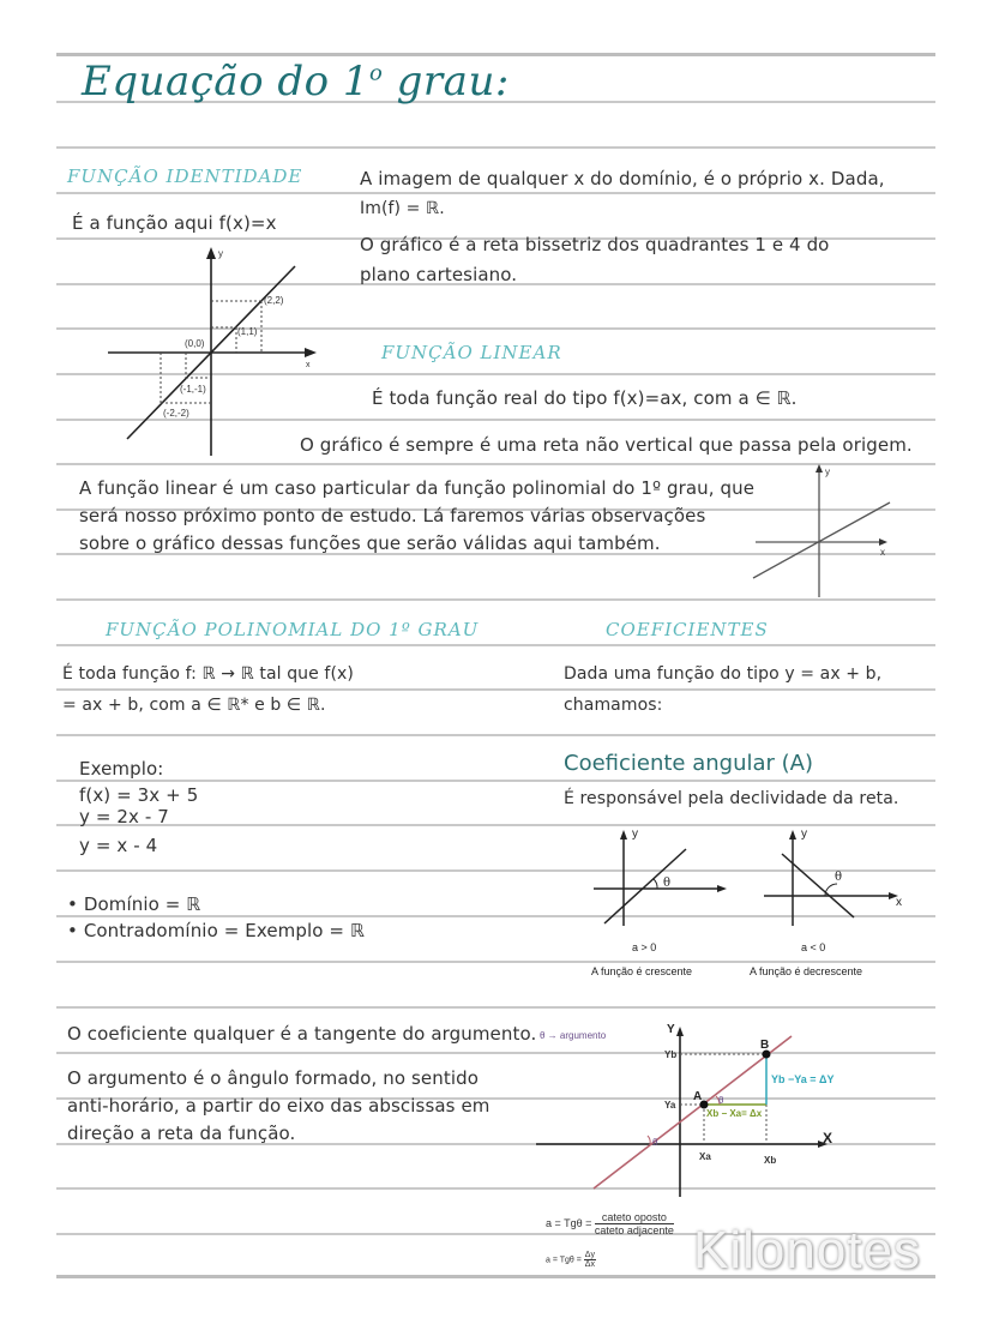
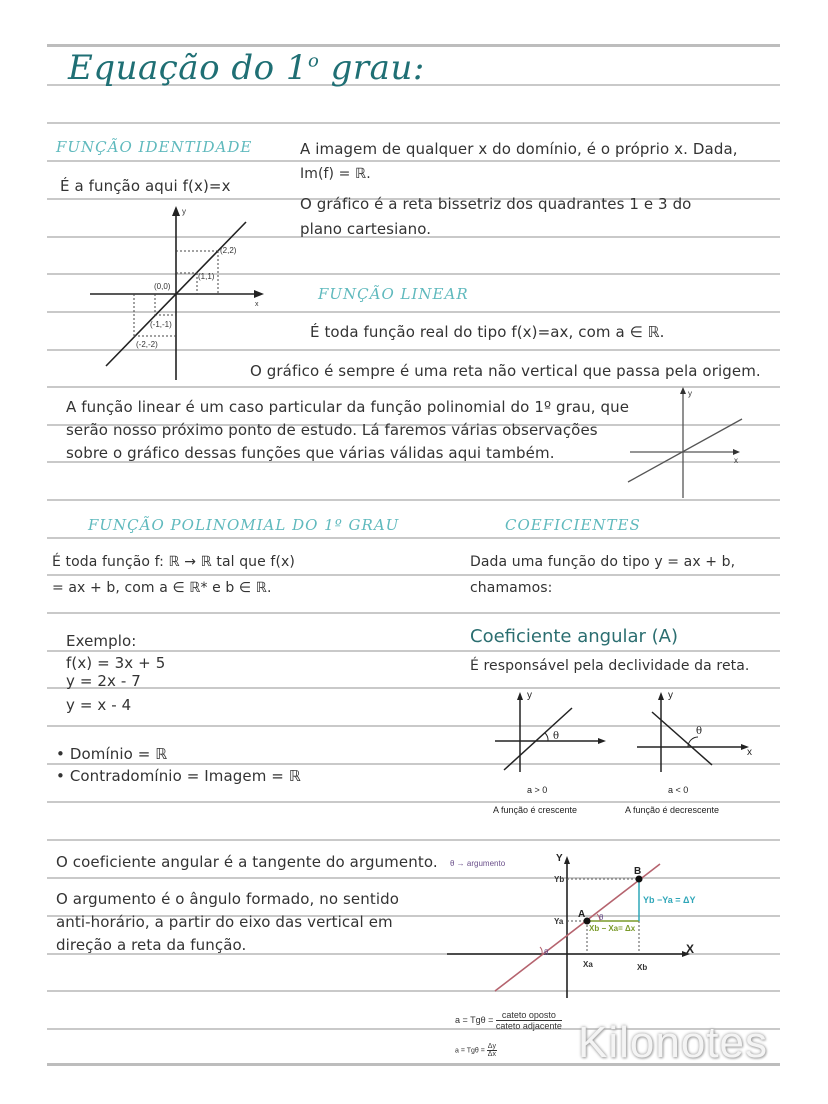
  Equação do 1o grau:
  FUNÇÃO IDENTIDADE
  É a função aqui f(x)=x
  A imagem de qualquer x do domínio, é o próprio x. Dada,
  Im(f) = ℝ.
- O gráfico é a reta bissetriz dos quadrantes 1 e 4 do
+ O gráfico é a reta bissetriz dos quadrantes 1 e 3 do
  plano cartesiano.
  y
  (2,2)
  (1,1)
  (0,0)
  (-1,-1)
  (-2,-2)
  FUNÇÃO LINEAR
  É toda função real do tipo f(x)=ax, com a ∈ ℝ.
  O gráfico é sempre é uma reta não vertical que passa pela origem.
  A função linear é um caso particular da função polinomial do 1º grau, que
- será nosso próximo ponto de estudo. Lá faremos várias observações
+ serão nosso próximo ponto de estudo. Lá faremos várias observações
- sobre o gráfico dessas funções que serão válidas aqui também.
+ sobre o gráfico dessas funções que várias válidas aqui também.
  y
  x
  FUNÇÃO POLINOMIAL DO 1º GRAU
  É toda função f: ℝ → ℝ tal que f(x)
  = ax + b, com a ∈ ℝ* e b ∈ ℝ.
  Exemplo:
  f(x) = 3x + 5
  y = 2x - 7
  y = x - 4
  • Domínio = ℝ
- • Contradomínio = Exemplo = ℝ
+ • Contradomínio = Imagem = ℝ
  COEFICIENTES
  Dada uma função do tipo y = ax + b,
  chamamos:
  Coeficiente angular (A)
  É responsável pela declividade da reta.
  y
  θ
  a > 0
  A função é crescente
  y
  x
  θ
  a < 0
  A função é decrescente
- O coeficiente qualquer é a tangente do argumento.
+ O coeficiente angular é a tangente do argumento.
  O argumento é o ângulo formado, no sentido
- anti-horário, a partir do eixo das abscissas em
+ anti-horário, a partir do eixo das vertical em
  direção a reta da função.
  θ → argumento
  Y
  X
  B
  A
  Yb
  Ya
  Xa
  Xb
  Yb −Ya = ΔY
  Xb − Xa= Δx
  θ
  θ
  a = Tgθ =
  cateto oposto
  cateto adjacente
  Kilonotes
